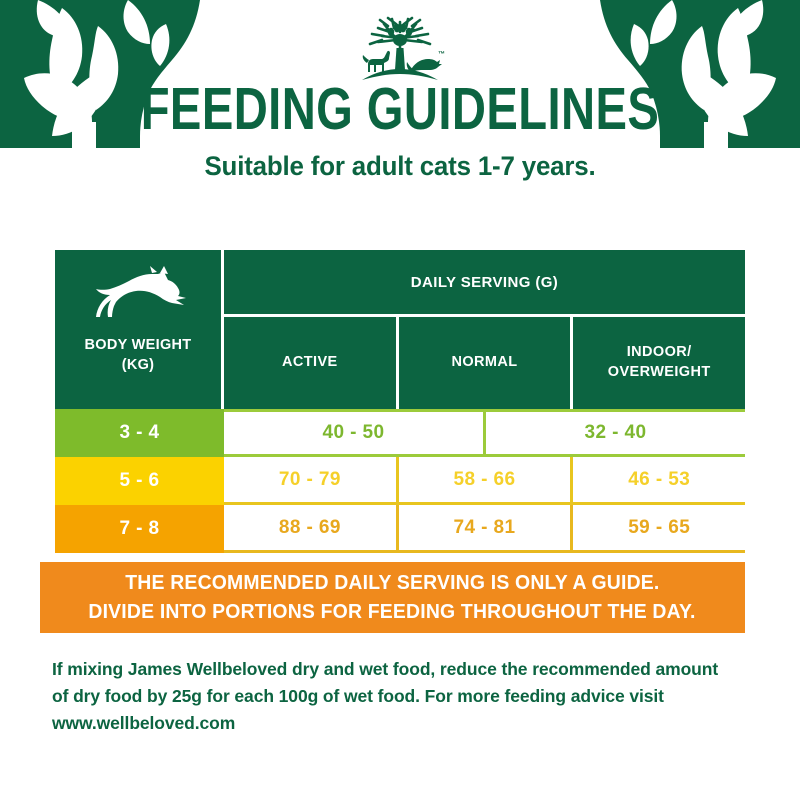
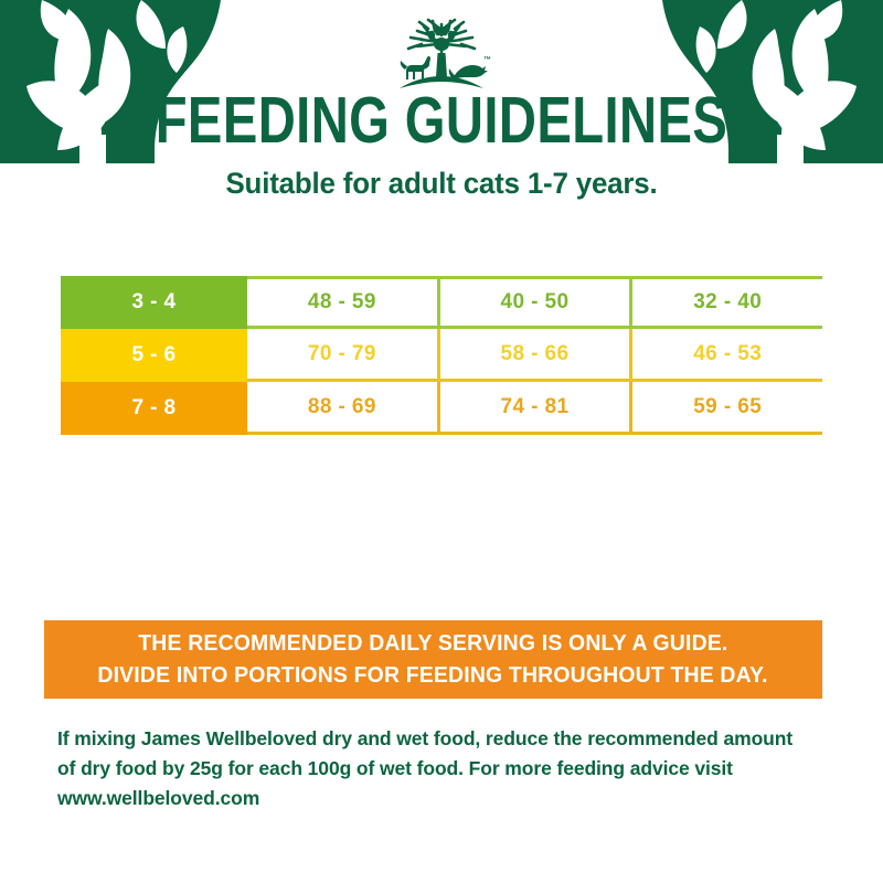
  FEEDING GUIDELINES
  Suitable for adult cats 1-7 years.
- BODY WEIGHT
- (KG)
- DAILY SERVING (G)
- ACTIVE
- NORMAL
- INDOOR/
- OVERWEIGHT
  3 - 4
+ 48 - 59
  40 - 50
  32 - 40
  5 - 6
  70 - 79
  58 - 66
  46 - 53
  7 - 8
  88 - 69
  74 - 81
  59 - 65
  THE RECOMMENDED DAILY SERVING IS ONLY A GUIDE.
  DIVIDE INTO PORTIONS FOR FEEDING THROUGHOUT THE DAY.
  If mixing James Wellbeloved dry and wet food, reduce the recommended amount
  of dry food by 25g for each 100g of wet food. For more feeding advice visit
  www.wellbeloved.com
